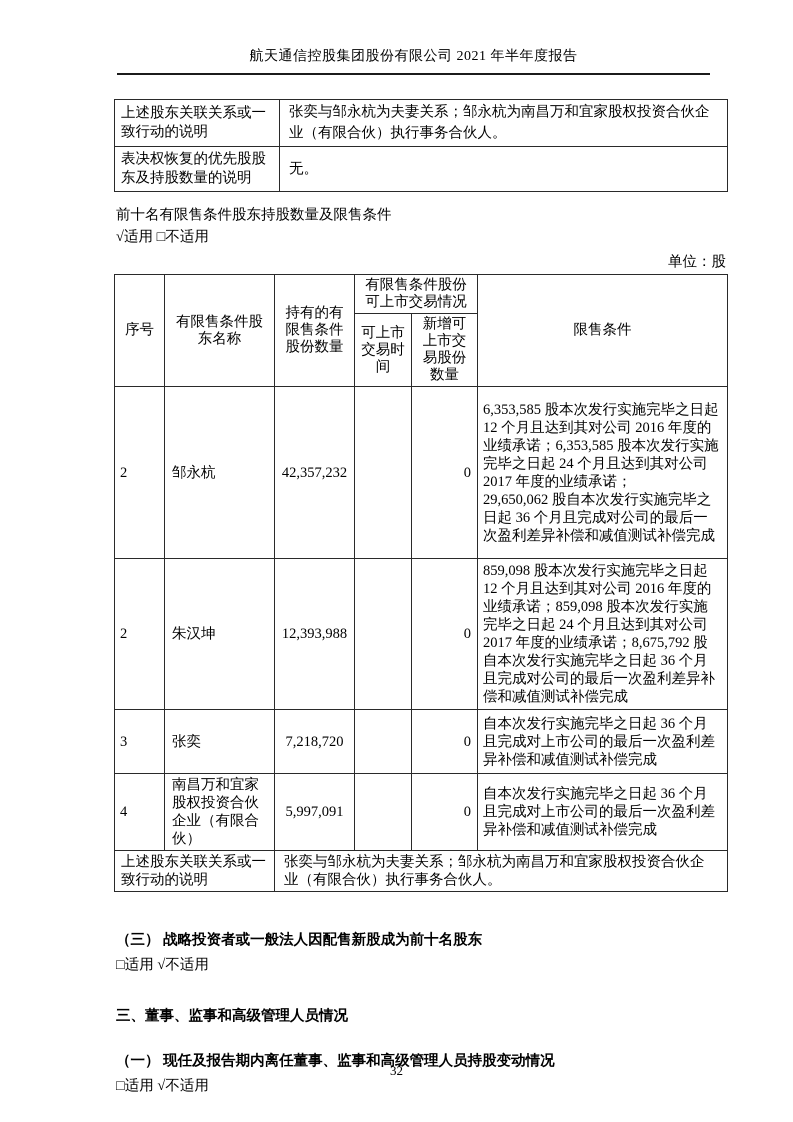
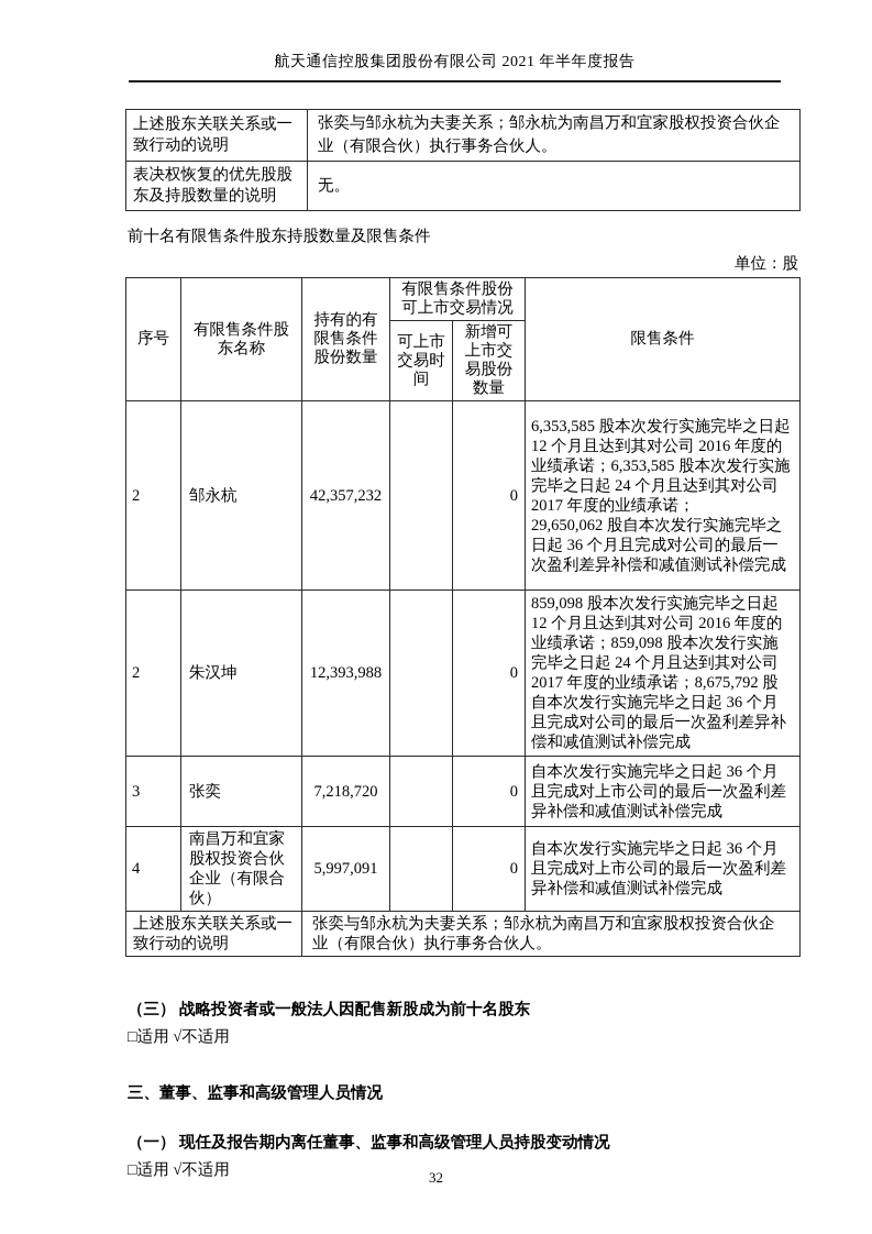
  航天通信控股集团股份有限公司 2021 年半年度报告
  上述股东关联关系或一致行动的说明	张奕与邹永杭为夫妻关系；邹永杭为南昌万和宜家股权投资合伙企业（有限合伙）执行事务合伙人。
  表决权恢复的优先股股东及持股数量的说明	无。
  前十名有限售条件股东持股数量及限售条件
- √适用 □不适用
  单位：股
  序号	有限售条件股东名称	持有的有限售条件股份数量	有限售条件股份可上市交易情况	限售条件
  可上市交易时间	新增可上市交易股份数量
  2	邹永杭	42,357,232		0	6,353,585 股本次发行实施完毕之日起 12 个月且达到其对公司 2016 年度的业绩承诺；6,353,585 股本次发行实施完毕之日起 24 个月且达到其对公司 2017 年度的业绩承诺； 29,650,062 股自本次发行实施完毕之日起 36 个月且完成对公司的最后一次盈利差异补偿和减值测试补偿完成
  2	朱汉坤	12,393,988		0	859,098 股本次发行实施完毕之日起 12 个月且达到其对公司 2016 年度的业绩承诺；859,098 股本次发行实施完毕之日起 24 个月且达到其对公司 2017 年度的业绩承诺；8,675,792 股自本次发行实施完毕之日起 36 个月且完成对公司的最后一次盈利差异补偿和减值测试补偿完成
  3	张奕	7,218,720		0	自本次发行实施完毕之日起 36 个月且完成对上市公司的最后一次盈利差异补偿和减值测试补偿完成
  4	南昌万和宜家股权投资合伙企业（有限合伙）	5,997,091		0	自本次发行实施完毕之日起 36 个月且完成对上市公司的最后一次盈利差异补偿和减值测试补偿完成
  上述股东关联关系或一致行动的说明	张奕与邹永杭为夫妻关系；邹永杭为南昌万和宜家股权投资合伙企业（有限合伙）执行事务合伙人。
  （三） 战略投资者或一般法人因配售新股成为前十名股东
  □适用 √不适用
  三、董事、监事和高级管理人员情况
  （一） 现任及报告期内离任董事、监事和高级管理人员持股变动情况
  □适用 √不适用
  32
